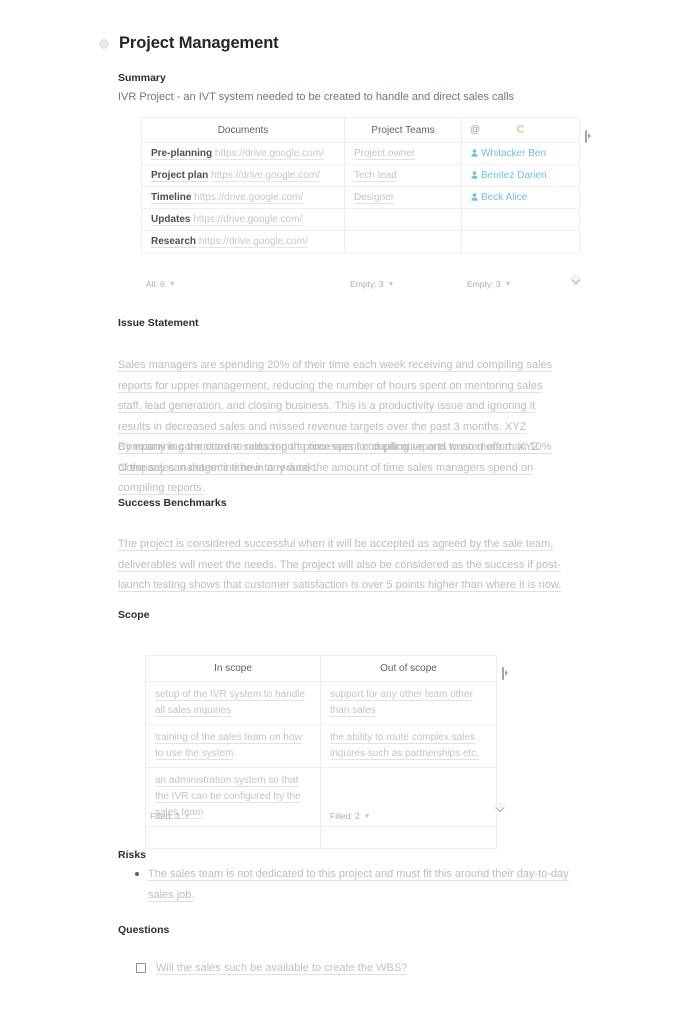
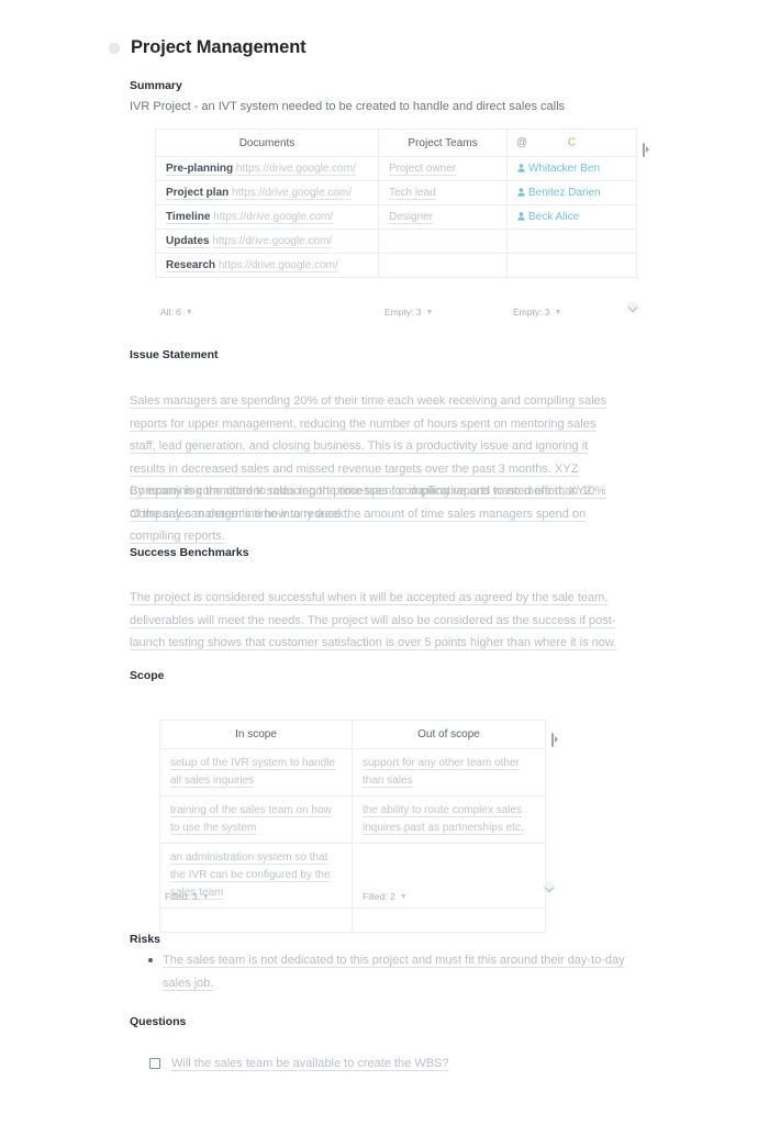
  Project Management
  Summary
  IVR Project - an IVT system needed to be created to handle and direct sales calls
  Documents	Project Teams	@ C
  Pre-planning https://drive.google.com/	Project owner	Whitacker Ben
  Project plan https://drive.google.com/	Tech lead	Benitez Darien
  Timeline https://drive.google.com/	Designer	Beck Alice
  Updates https://drive.google.com/
  Research https://drive.google.com/
  All: 6
  Empty: 3
  Empty: 3
  Issue Statement
  Sales managers are spending 20% of their time each week receiving and compiling sales reports for upper management, reducing the number of hours spent on mentoring sales staff, lead generation, and closing business. This is a productivity issue and ignoring it results in decreased sales and missed revenue targets over the past 3 months. XYZ Company is committed to reducing the time spent compiling reports to no more than 10% of the sales manager's time in any week.
  By examining the current sales report processes for duplicative and wasted effort, XYZ Company can determine how to reduce the amount of time sales managers spend on compiling reports.
  Success Benchmarks
  The project is considered successful when it will be accepted as agreed by the sale team, deliverables will meet the needs. The project will also be considered as the success if post-launch testing shows that customer satisfaction is over 5 points higher than where it is now.
  Scope
  In scope	Out of scope
  setup of the IVR system to handle all sales inquiries	support for any other team other than sales
- training of the sales team on how to use the system	the ability to route complex sales inquires such as partnerships etc.
+ training of the sales team on how to use the system	the ability to route complex sales inquires past as partnerships etc.
  an administration system so that the IVR can be configured by the sales team
  Filled: 3
  Filled: 2
  Risks
  The sales team is not dedicated to this project and must fit this around their day-to-day sales job.
  Questions
- Will the sales such be available to create the WBS?
+ Will the sales team be available to create the WBS?
